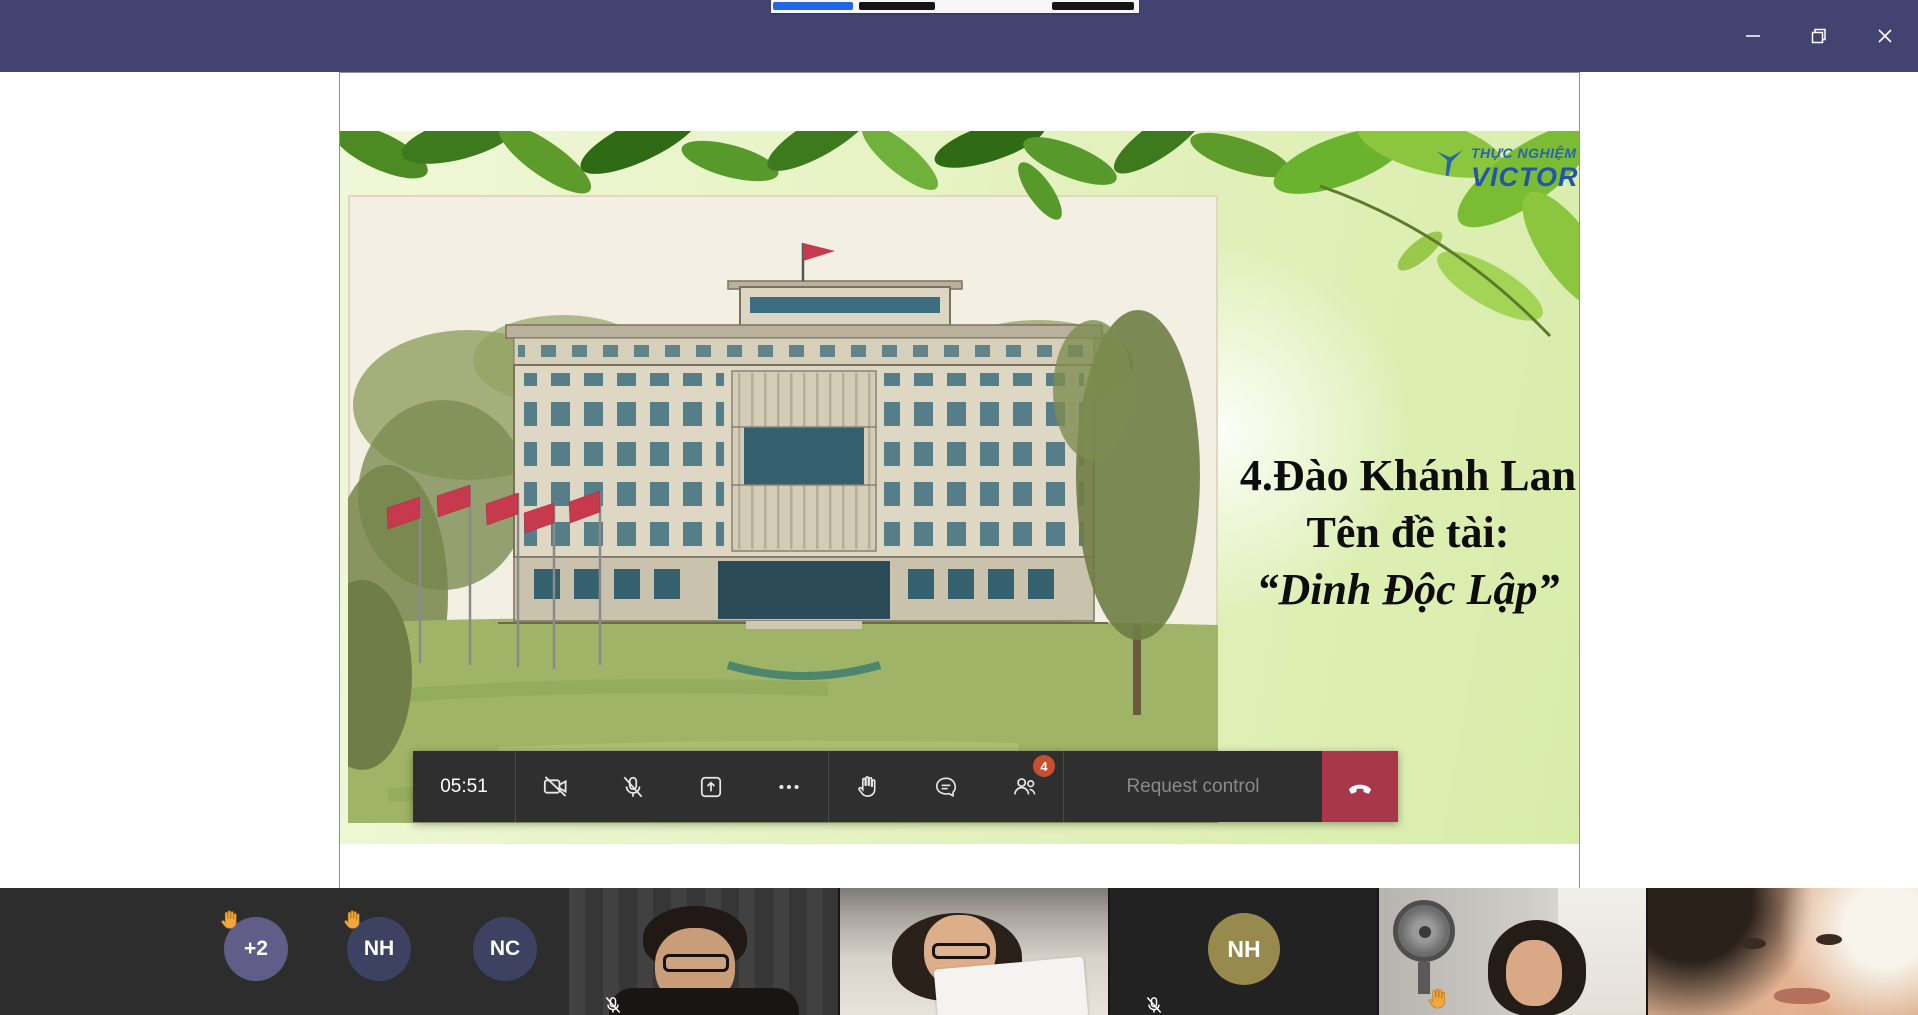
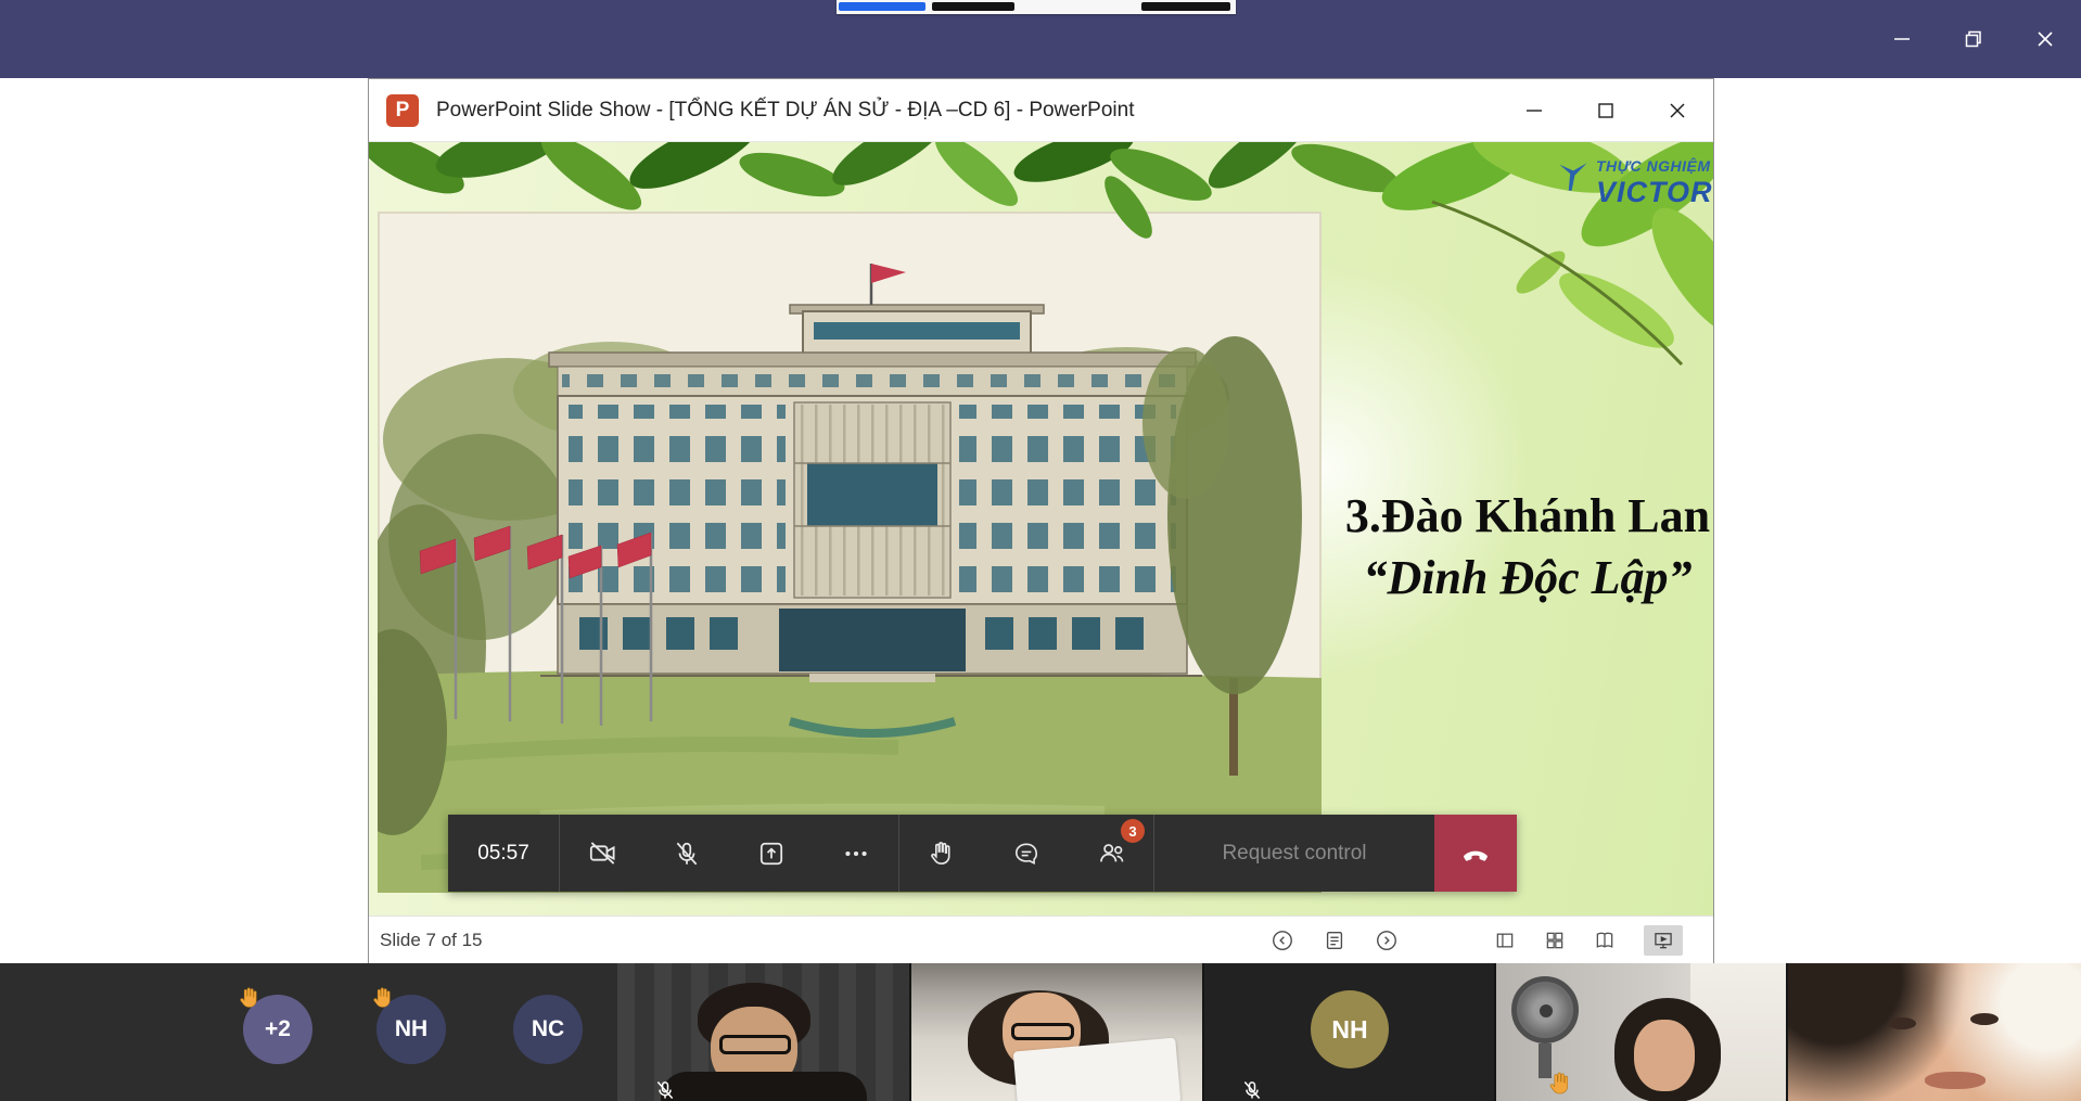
+ P
+ PowerPoint Slide Show - [TỔNG KẾT DỰ ÁN SỬ - ĐỊA –CD 6] - PowerPoint
  THỰC NGHIỆM
  VICTOR
- 4.Đào Khánh Lan
+ 3.Đào Khánh Lan
- Tên đề tài:
  “Dinh Độc Lập”
+ Slide 7 of 15
- 05:51
+ 05:57
- 4
+ 3
  Request control
  +2
  NH
  NC
  NH
